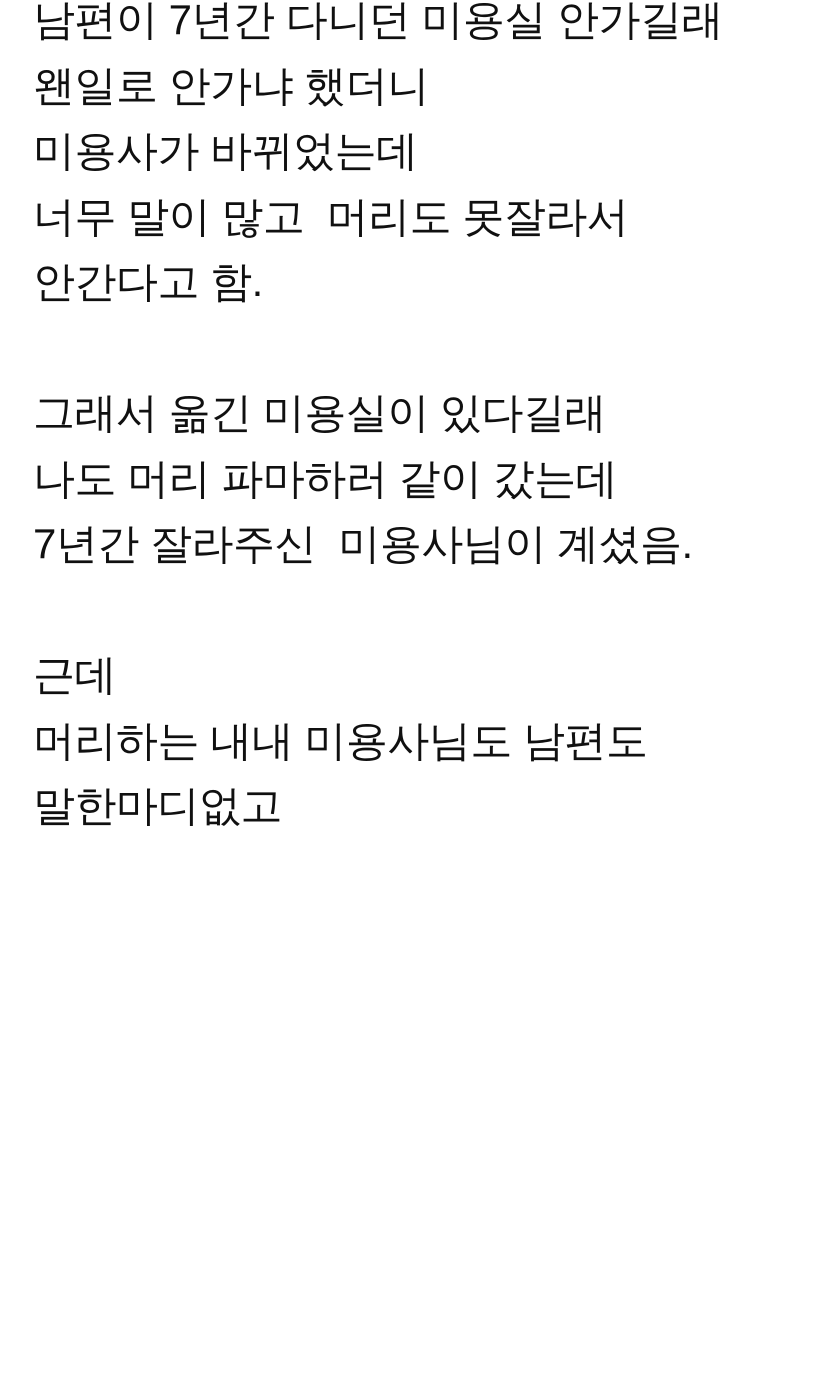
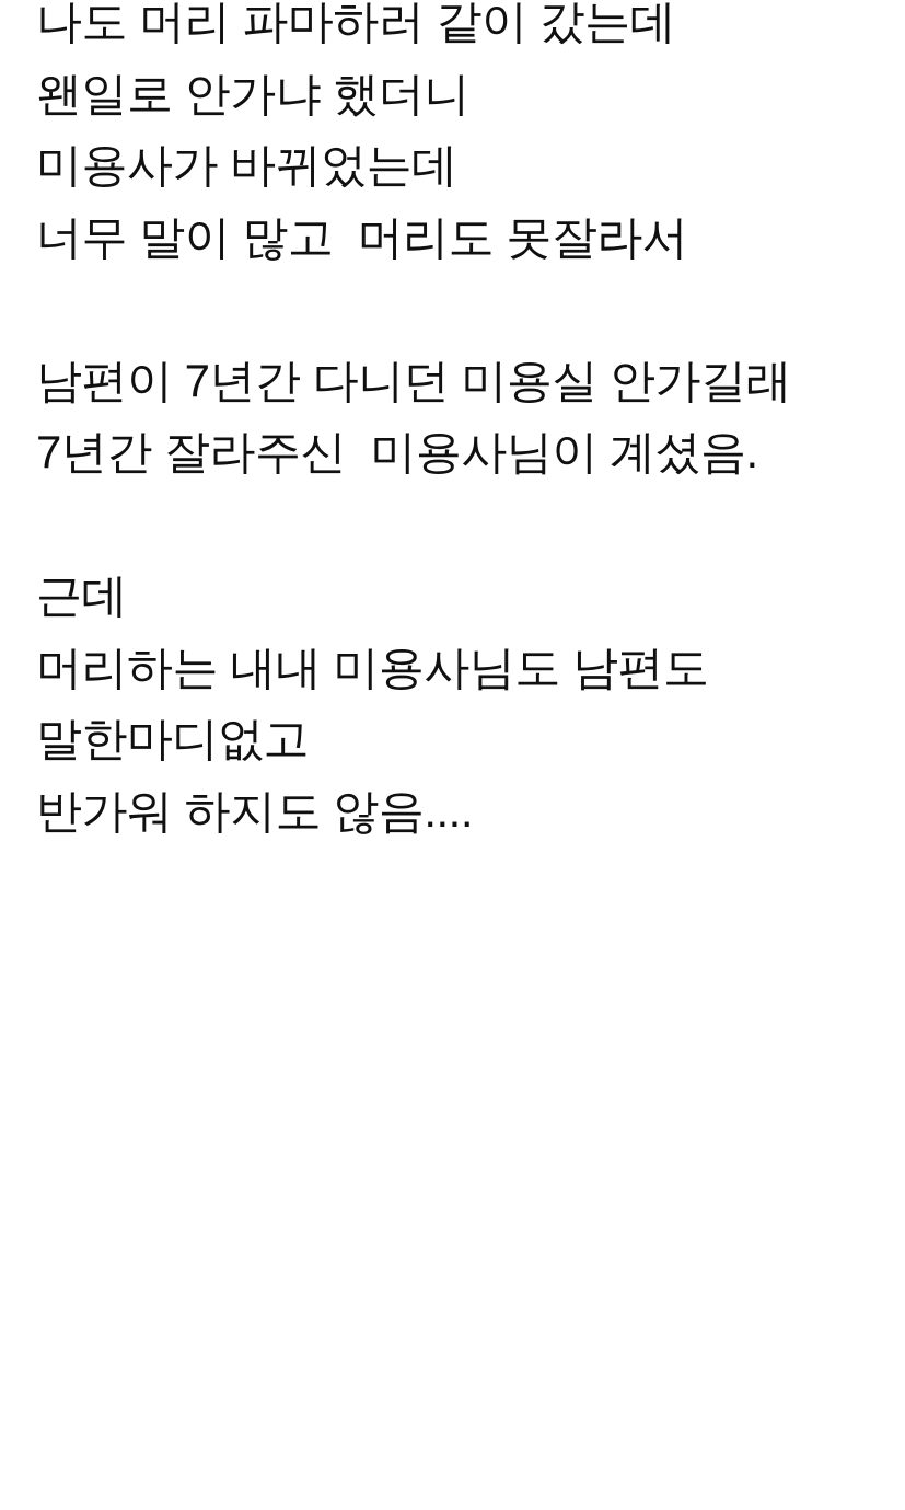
- 남편이 7년간 다니던 미용실 안가길래
+ 나도 머리 파마하러 같이 갔는데
  왠일로 안가냐 했더니
  미용사가 바뀌었는데
  너무 말이 많고 머리도 못잘라서
- 안간다고 함.
- 그래서 옮긴 미용실이 있다길래
- 나도 머리 파마하러 같이 갔는데
+ 남편이 7년간 다니던 미용실 안가길래
  7년간 잘라주신 미용사님이 계셨음.
  근데
  머리하는 내내 미용사님도 남편도
  말한마디없고
+ 반가워 하지도 않음....
